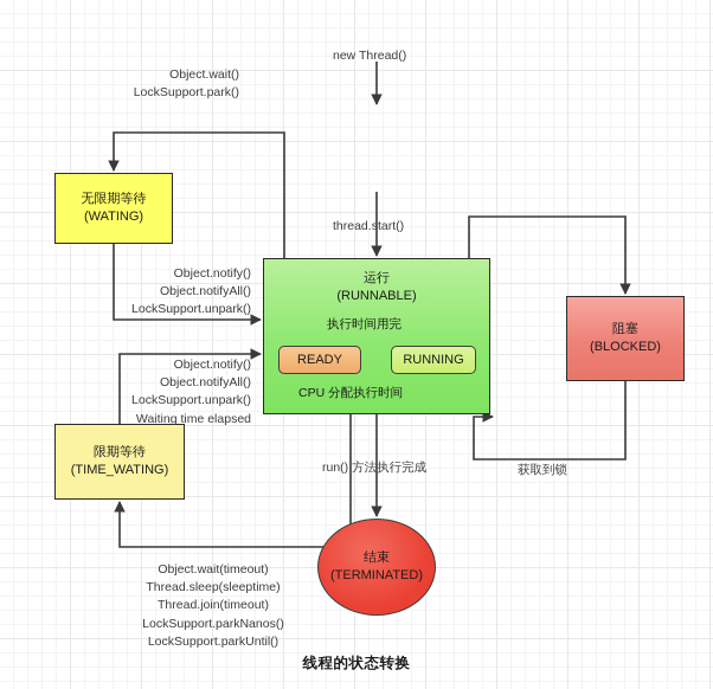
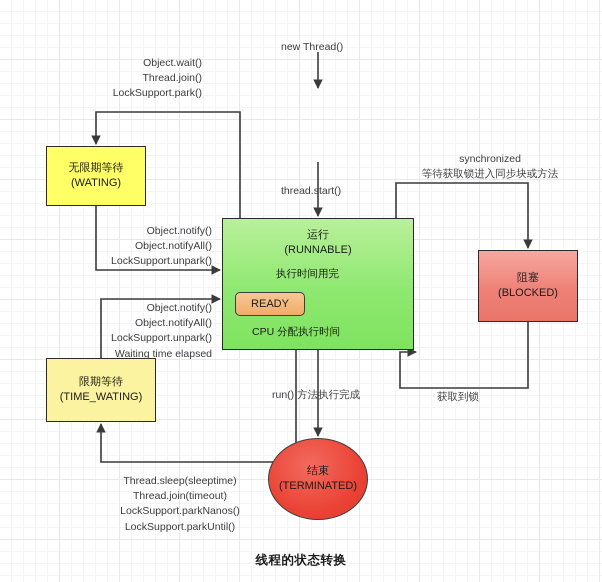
  运行
  (RUNNABLE)
  READY
- RUNNING
  执行时间用完
  CPU 分配执行时间
  无限期等待
  (WATING)
  限期等待
  (TIME_WATING)
  阻塞
  (BLOCKED)
  结束
  (TERMINATED)
  new Thread()
  thread.start()
  Object.wait()
+ Thread.join()
  LockSupport.park()
  Object.notify()
  Object.notifyAll()
  LockSupport.unpark()
  Object.notify()
  Object.notifyAll()
  LockSupport.unpark()
  Waiting time elapsed
- Object.wait(timeout)
  Thread.sleep(sleeptime)
  Thread.join(timeout)
  LockSupport.parkNanos()
  LockSupport.parkUntil()
+ synchronized
+ 等待获取锁进入同步块或方法
  获取到锁
  run() 方法执行完成
  线程的状态转换
